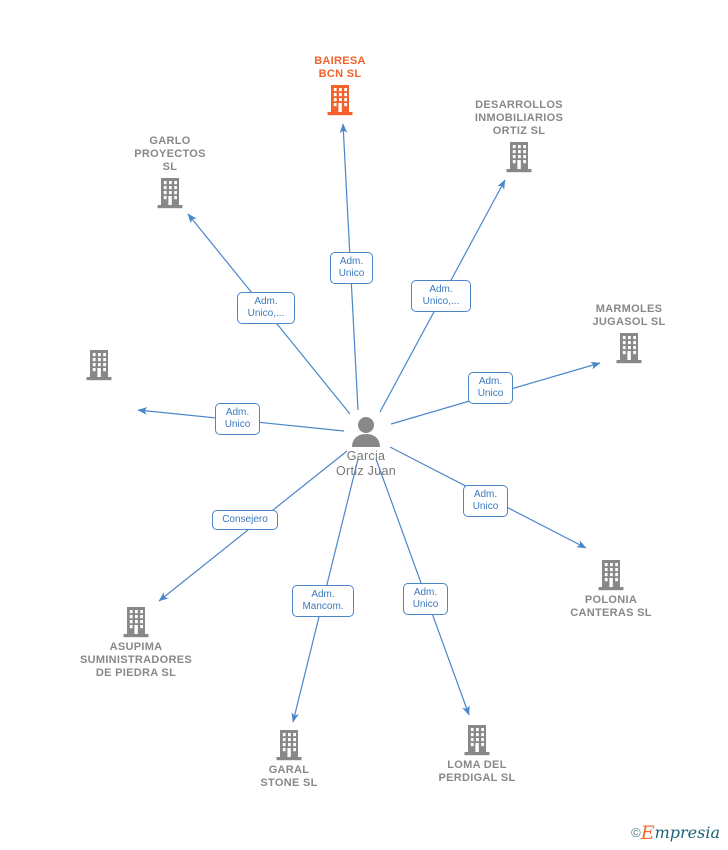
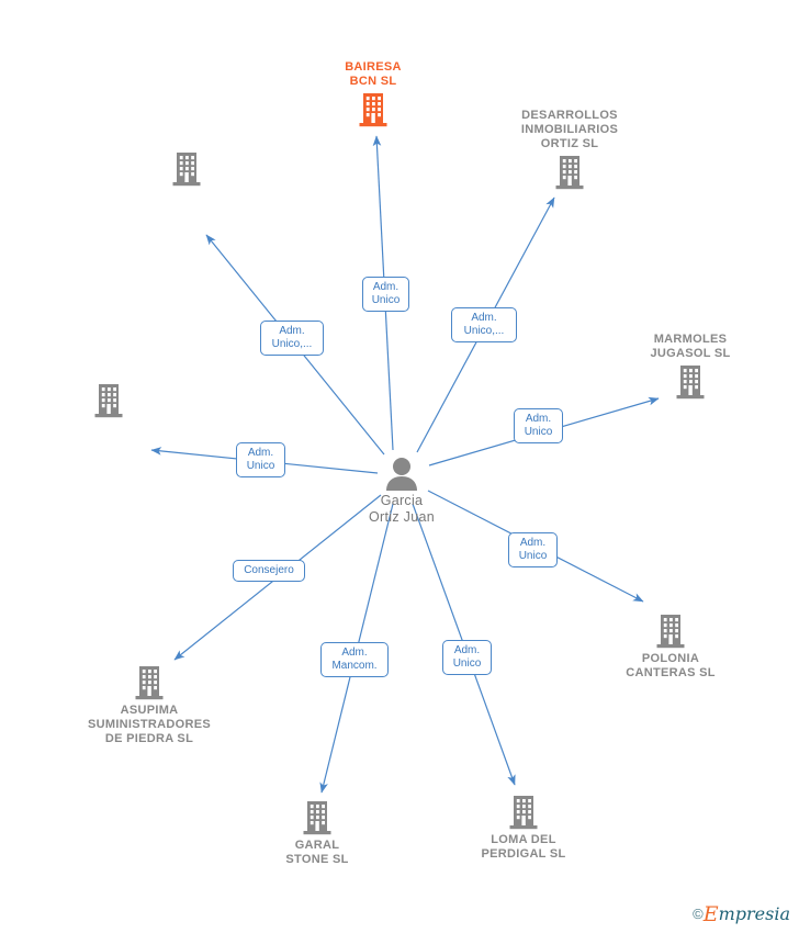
  BAIRESA
  BCN SL
  DESARROLLOS
  INMOBILIARIOS
  ORTIZ SL
- GARLO
- PROYECTOS
- SL
  MARMOLES
  JUGASOL SL
  POLONIA
  CANTERAS SL
  ASUPIMA
  SUMINISTRADORES
  DE PIEDRA SL
  GARAL
  STONE SL
  LOMA DEL
  PERDIGAL SL
  Garcia
  Ortiz Juan
  Adm.
  Unico
  Adm.
  Unico,...
  Adm.
  Unico,...
  Adm.
  Unico
  Adm.
  Unico
  Adm.
  Unico
  Consejero
  Adm.
  Mancom.
  Adm.
  Unico
  ©Empresia
